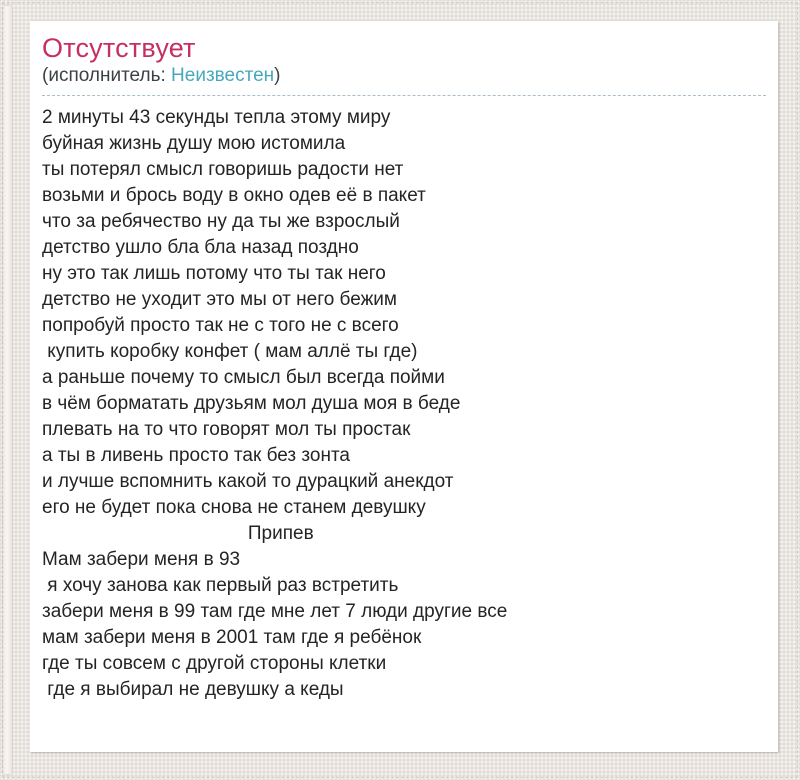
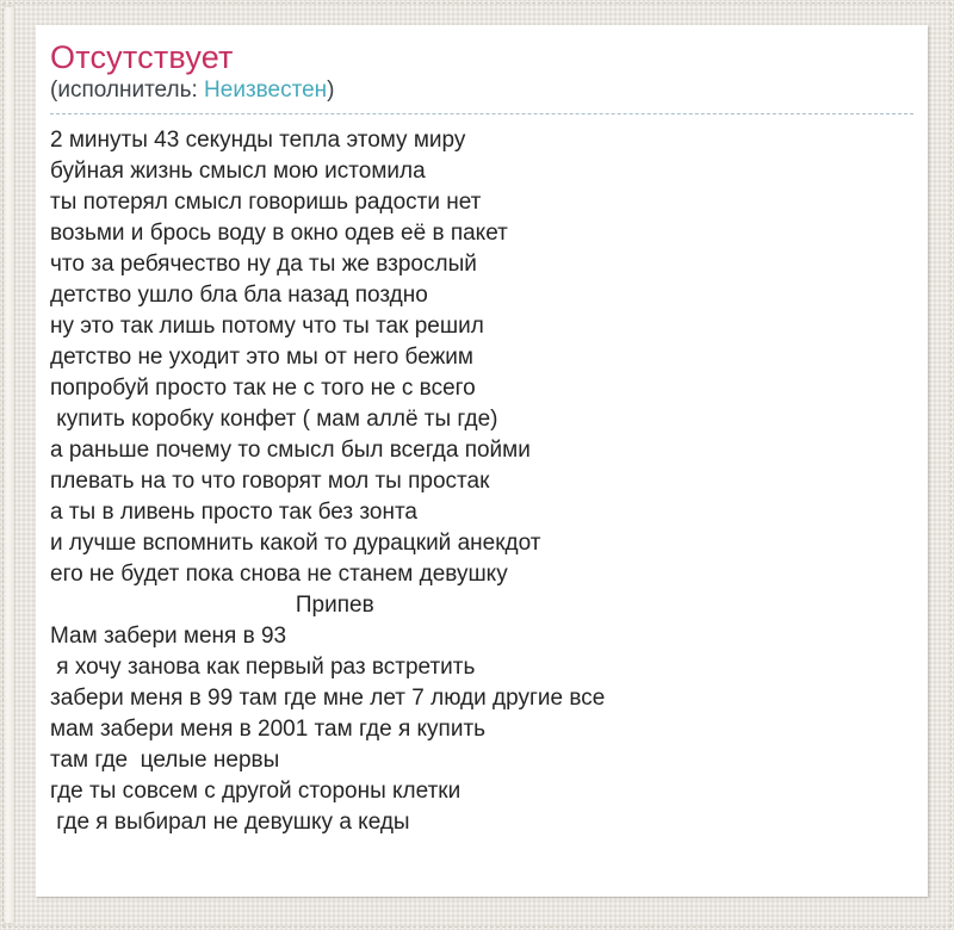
  Отсутствует
  (исполнитель: Неизвестен)
  2 минуты 43 секунды тепла этому миру
- буйная жизнь душу мою истомила
+ буйная жизнь смысл мою истомила
  ты потерял смысл говоришь радости нет
  возьми и брось воду в окно одев её в пакет
  что за ребячество ну да ты же взрослый
  детство ушло бла бла назад поздно
- ну это так лишь потому что ты так него
+ ну это так лишь потому что ты так решил
  детство не уходит это мы от него бежим
  попробуй просто так не с того не с всего
  купить коробку конфет ( мам аллё ты где)
  а раньше почему то смысл был всегда пойми
- в чём борматать друзьям мол душа моя в беде
  плевать на то что говорят мол ты простак
  а ты в ливень просто так без зонта
  и лучше вспомнить какой то дурацкий анекдот
  его не будет пока снова не станем девушку
  Припев
  Мам забери меня в 93
  я хочу занова как первый раз встретить
  забери меня в 99 там где мне лет 7 люди другие все
- мам забери меня в 2001 там где я ребёнок
+ мам забери меня в 2001 там где я купить
+ там где целые нервы
  где ты совсем с другой стороны клетки
  где я выбирал не девушку а кеды
